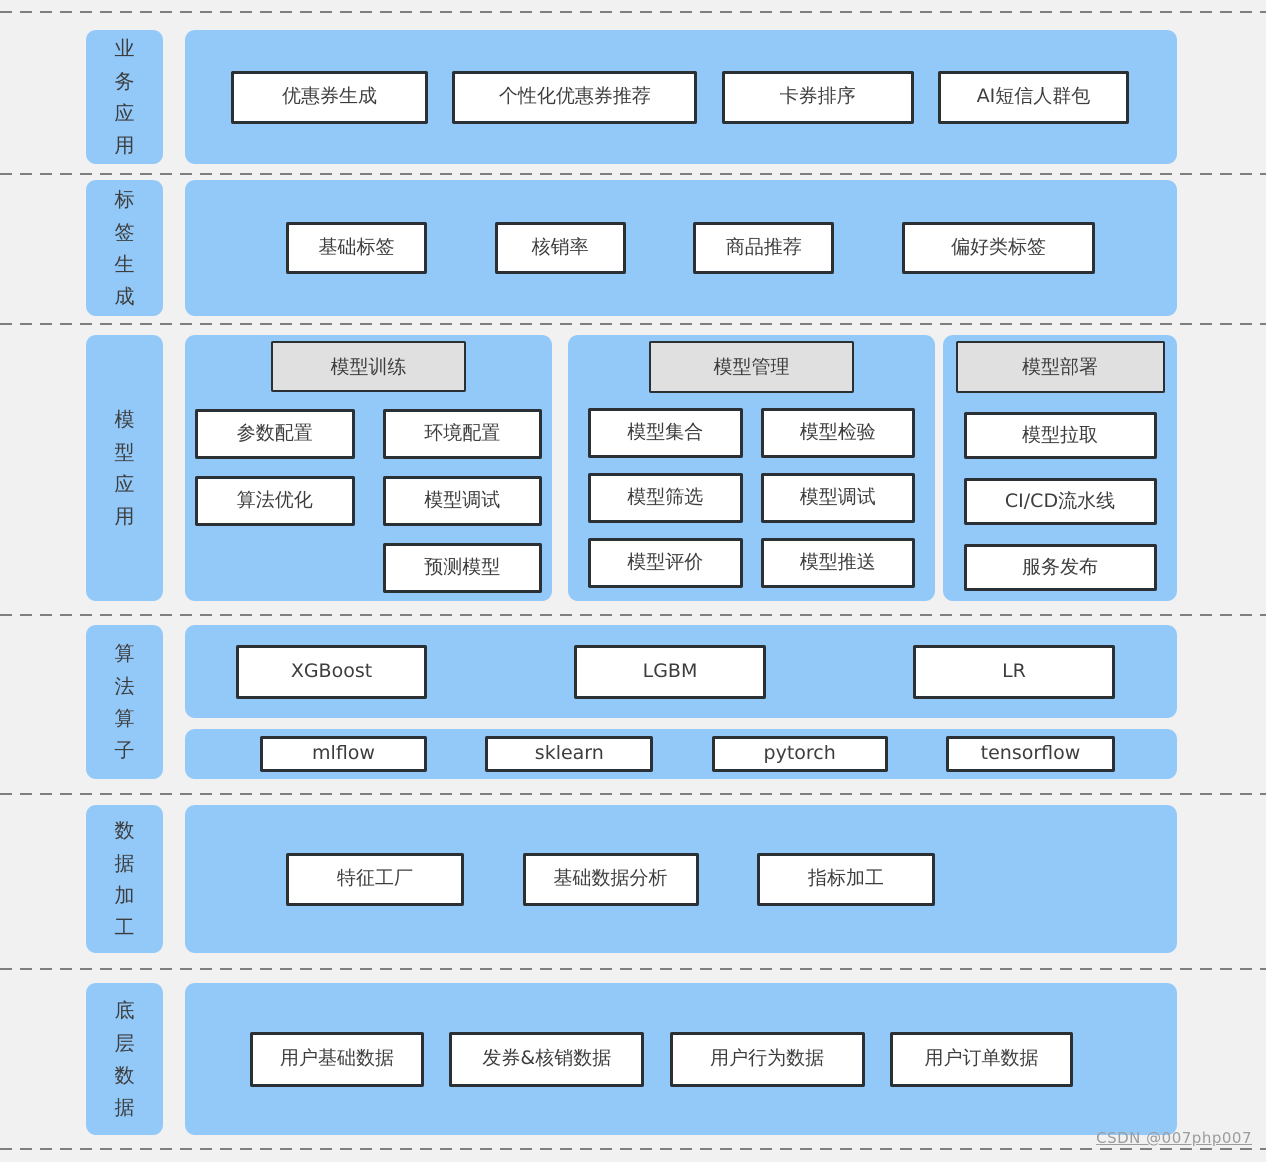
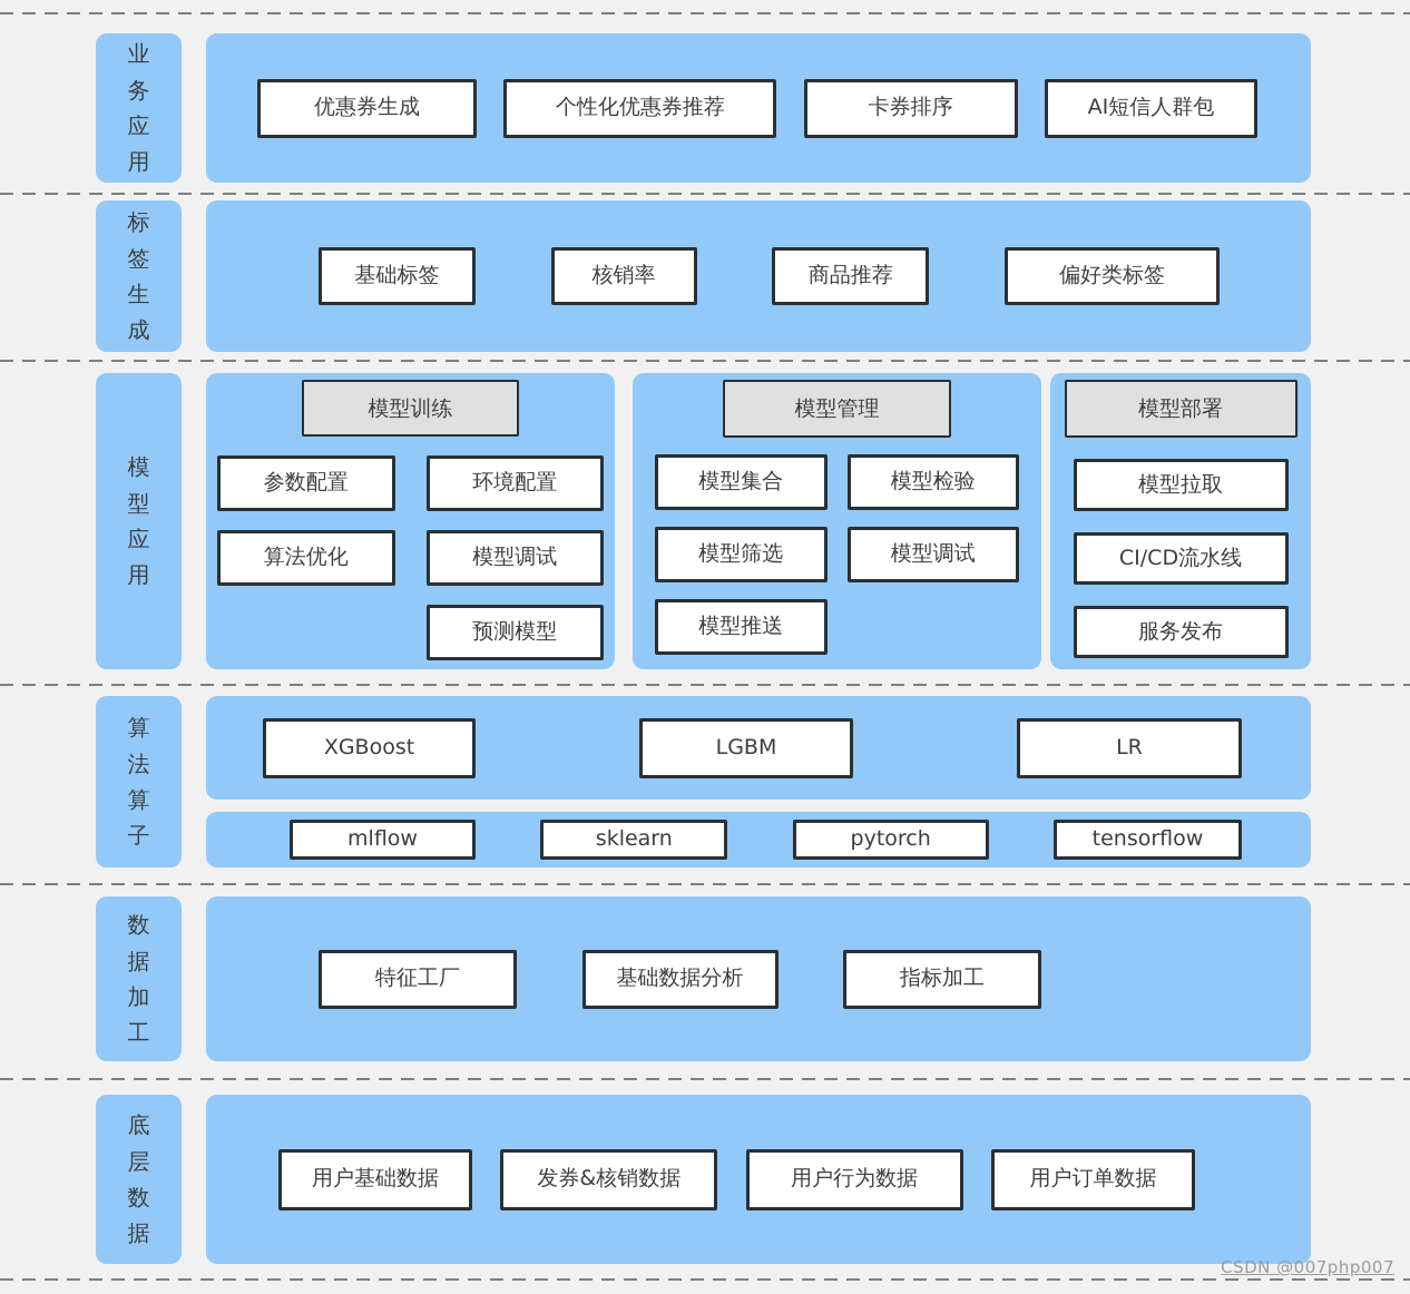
  业务应用
  优惠券生成
  个性化优惠券推荐
  卡券排序
  AI短信人群包
  标签生成
  基础标签
  核销率
  商品推荐
  偏好类标签
  模型应用
  模型训练
  参数配置
  环境配置
  算法优化
  模型调试
  预测模型
  模型管理
  模型集合
  模型检验
  模型筛选
  模型调试
- 模型评价
  模型推送
  模型部署
  模型拉取
  CI/CD流水线
  服务发布
  算法算子
  XGBoost
  LGBM
  LR
  mlflow
  sklearn
  pytorch
  tensorflow
  数据加工
  特征工厂
  基础数据分析
  指标加工
  底层数据
  用户基础数据
  发券&核销数据
  用户行为数据
  用户订单数据
  CSDN @007php007
